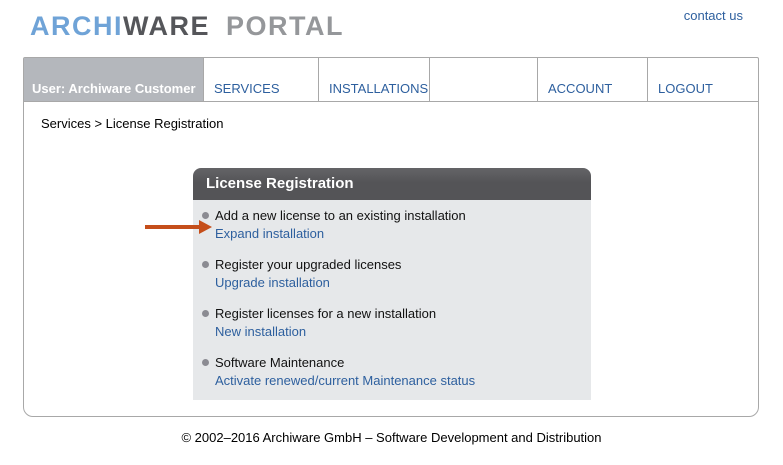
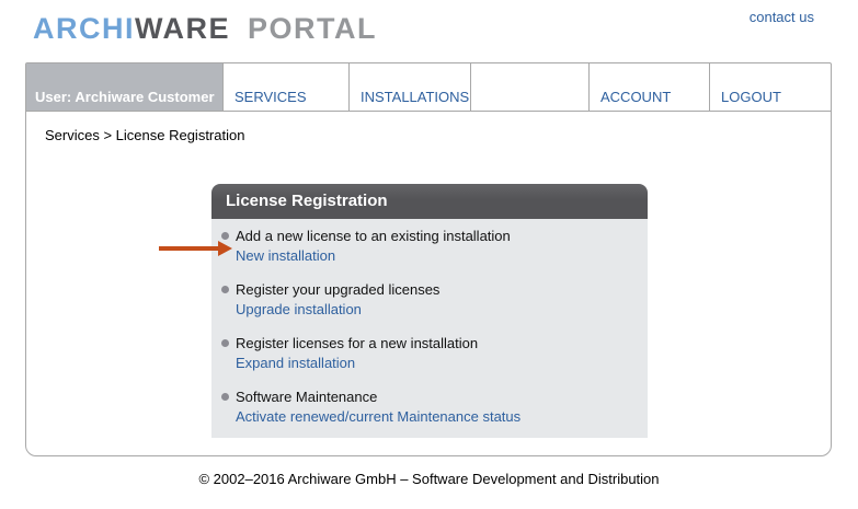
  ARCHIWARE PORTAL
  contact us
  User: Archiware Customer
  SERVICES
  INSTALLATIONS
  ACCOUNT
  LOGOUT
  Services > License Registration
  License Registration
  Add a new license to an existing installation
- Expand installation
+ New installation
  Register your upgraded licenses
  Upgrade installation
  Register licenses for a new installation
- New installation
+ Expand installation
  Software Maintenance
  Activate renewed/current Maintenance status
  © 2002–2016 Archiware GmbH – Software Development and Distribution
